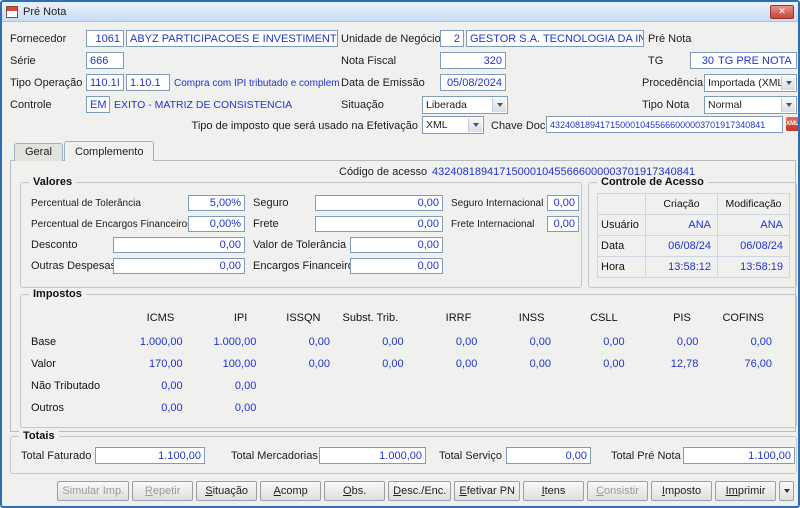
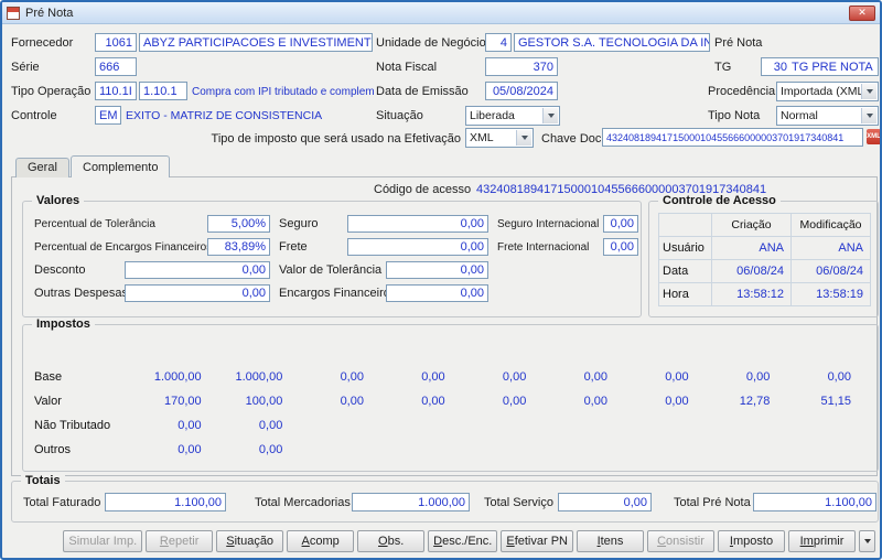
  Pré Nota
  ✕
  Fornecedor
  1061
  ABYZ PARTICIPACOES E INVESTIMENT
  Unidade de Negócio
- 2
+ 4
  GESTOR S.A. TECNOLOGIA DA IN
  Pré Nota
  Série
  666
  Nota Fiscal
- 320
+ 370
  TG
  30
  TG PRE NOTA
  Tipo Operação
  110.1I
  1.10.1
  Compra com IPI tributado e complem
  Data de Emissão
  05/08/2024
  Procedência
  Importada (XM
  Controle
  EM
  EXITO - MATRIZ DE CONSISTENCIA
  Situação
  Liberada
  Tipo Nota
  Normal
  Tipo de imposto que será usado na Efetivação
  XML
  Chave Doc
  4324081894171500010455666000003701917340841
  Geral
  Complemento
  Código de acesso
  4324081894171500010455666000003701917340841
  Valores
  Percentual de Tolerância
  5,00%
  Seguro
  0,00
  Seguro Internacional
  0,00
  Percentual de Encargos Financeiro
- 0,00%
+ 83,89%
  Frete
  0,00
  Frete Internacional
  0,00
  Desconto
  0,00
  Valor de Tolerância
  0,00
  0,00
  Encargos Financeir
  0,00
  Controle de Acesso
  Criação
  Modificação
  Usuário
  ANA
  ANA
  Data
  06/08/24
  06/08/24
  Hora
  13:58:12
  13:58:19
  Impostos
- ICMS
- IPI
- ISSQN
- Subst. Trib.
- IRRF
- INSS
- CSLL
- PIS
- COFINS
  Base
  1.000,00
  1.000,00
  0,00
  0,00
  0,00
  0,00
  0,00
  0,00
  0,00
  Valor
  170,00
  100,00
  0,00
  0,00
  0,00
  0,00
  0,00
  12,78
- 76,00
+ 51,15
  Não Tributado
  0,00
  0,00
  Outros
  0,00
  0,00
  Totais
  Total Faturado
  1.100,00
  Total Mercadorias
  1.000,00
  Total Serviço
  0,00
  Total Pré Nota
  1.100,00
  Simular Imp.
  Repetir
  Situação
  Acomp
  Obs.
  Desc./Enc.
  Efetivar PN
  Itens
  Consistir
  Imposto
  Imprimir
